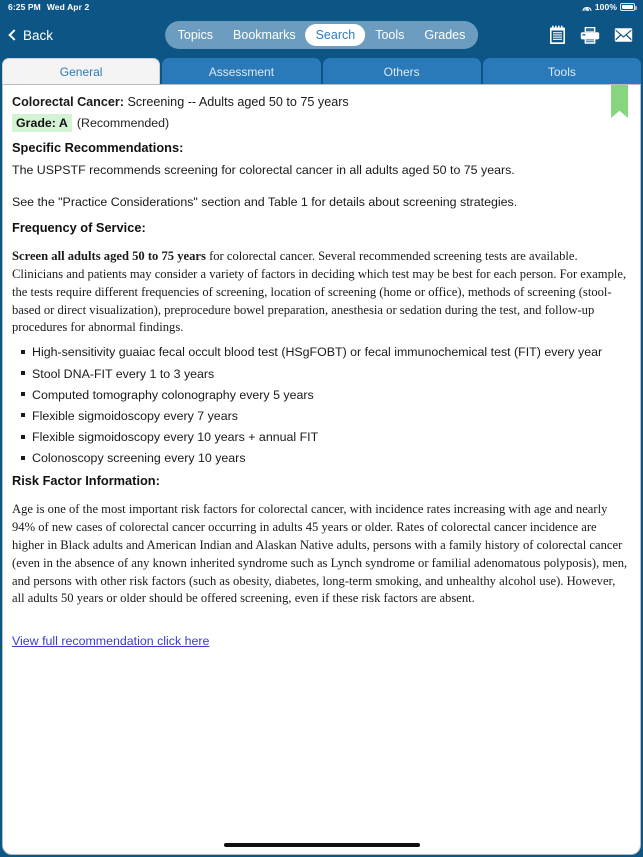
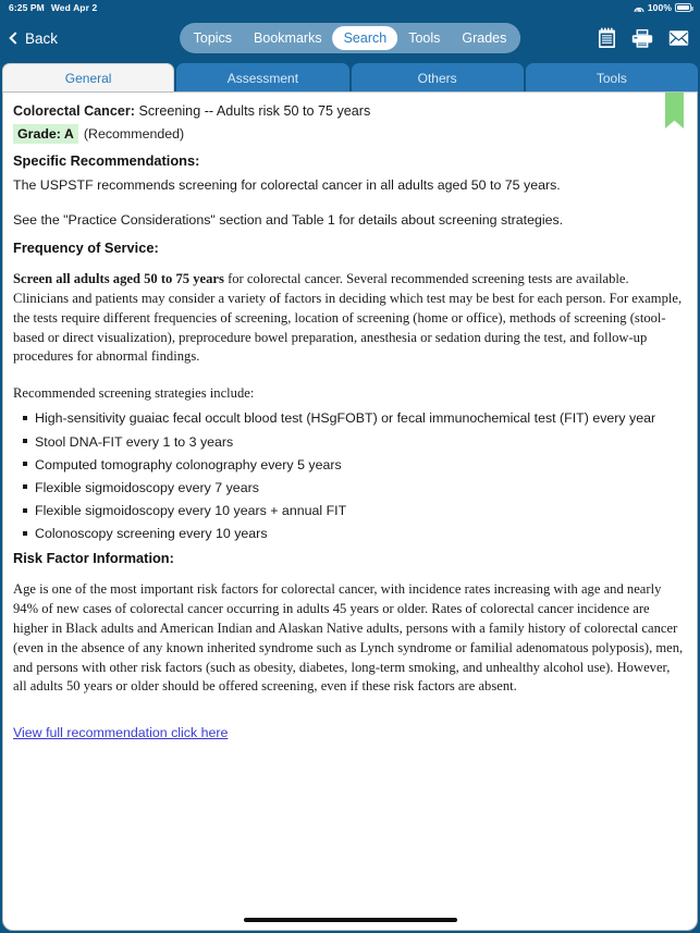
  6:25 PM
  Wed Apr 2
  100%
  Back
  Topics
  Bookmarks
  Search
  Tools
  Grades
  General
  Assessment
  Others
  Tools
- Colorectal Cancer: Screening -- Adults aged 50 to 75 years
+ Colorectal Cancer: Screening -- Adults risk 50 to 75 years
  Grade: A
  (Recommended)
  Specific Recommendations:
  The USPSTF recommends screening for colorectal cancer in all adults aged 50 to 75 years.
  See the "Practice Considerations" section and Table 1 for details about screening strategies.
  Frequency of Service:
  Screen all adults aged 50 to 75 years for colorectal cancer. Several recommended screening tests are available. Clinicians and patients may consider a variety of factors in deciding which test may be best for each person. For example, the tests require different frequencies of screening, location of screening (home or office), methods of screening (stool-based or direct visualization), preprocedure bowel preparation, anesthesia or sedation during the test, and follow-up procedures for abnormal findings.
+ Recommended screening strategies include:
  High-sensitivity guaiac fecal occult blood test (HSgFOBT) or fecal immunochemical test (FIT) every year
  Stool DNA-FIT every 1 to 3 years
  Computed tomography colonography every 5 years
  Flexible sigmoidoscopy every 7 years
  Flexible sigmoidoscopy every 10 years + annual FIT
  Colonoscopy screening every 10 years
  Risk Factor Information:
  Age is one of the most important risk factors for colorectal cancer, with incidence rates increasing with age and nearly 94% of new cases of colorectal cancer occurring in adults 45 years or older. Rates of colorectal cancer incidence are higher in Black adults and American Indian and Alaskan Native adults, persons with a family history of colorectal cancer (even in the absence of any known inherited syndrome such as Lynch syndrome or familial adenomatous polyposis), men, and persons with other risk factors (such as obesity, diabetes, long-term smoking, and unhealthy alcohol use). However, all adults 50 years or older should be offered screening, even if these risk factors are absent.
  View full recommendation click here
